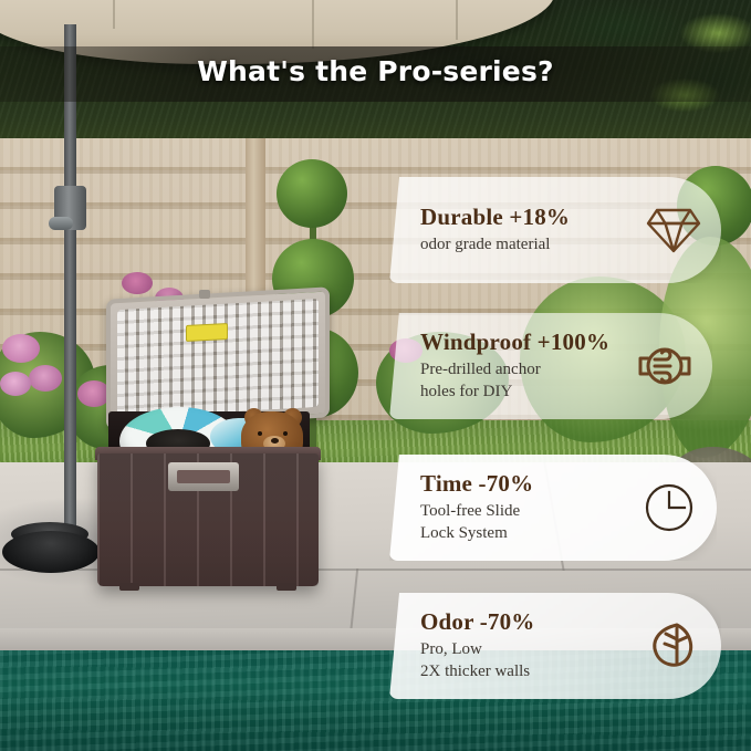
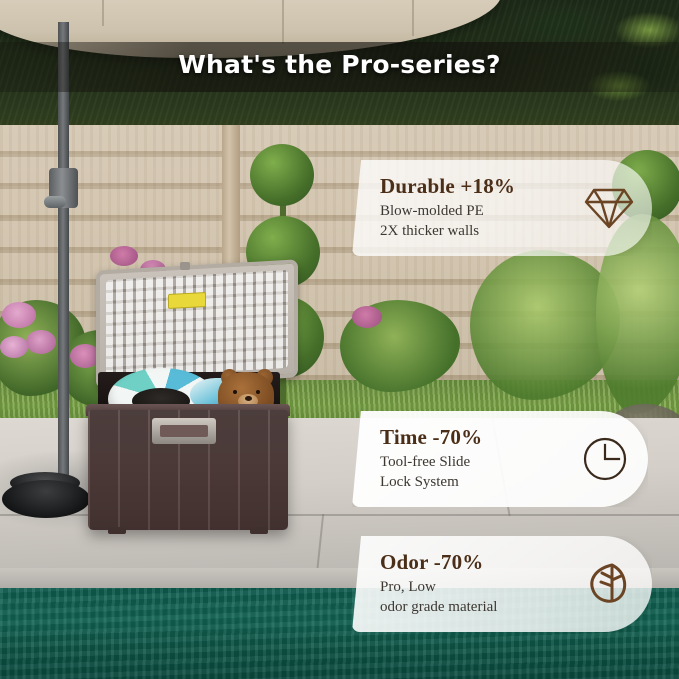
  What's the Pro-series?
  Durable +18%
+ Blow-molded PE
- odor grade material
+ 2X thicker walls
- Windproof +100%
- Pre-drilled anchor
- holes for DIY
  Time -70%
  Tool-free Slide
  Lock System
  Odor -70%
  Pro, Low
- 2X thicker walls
+ odor grade material
